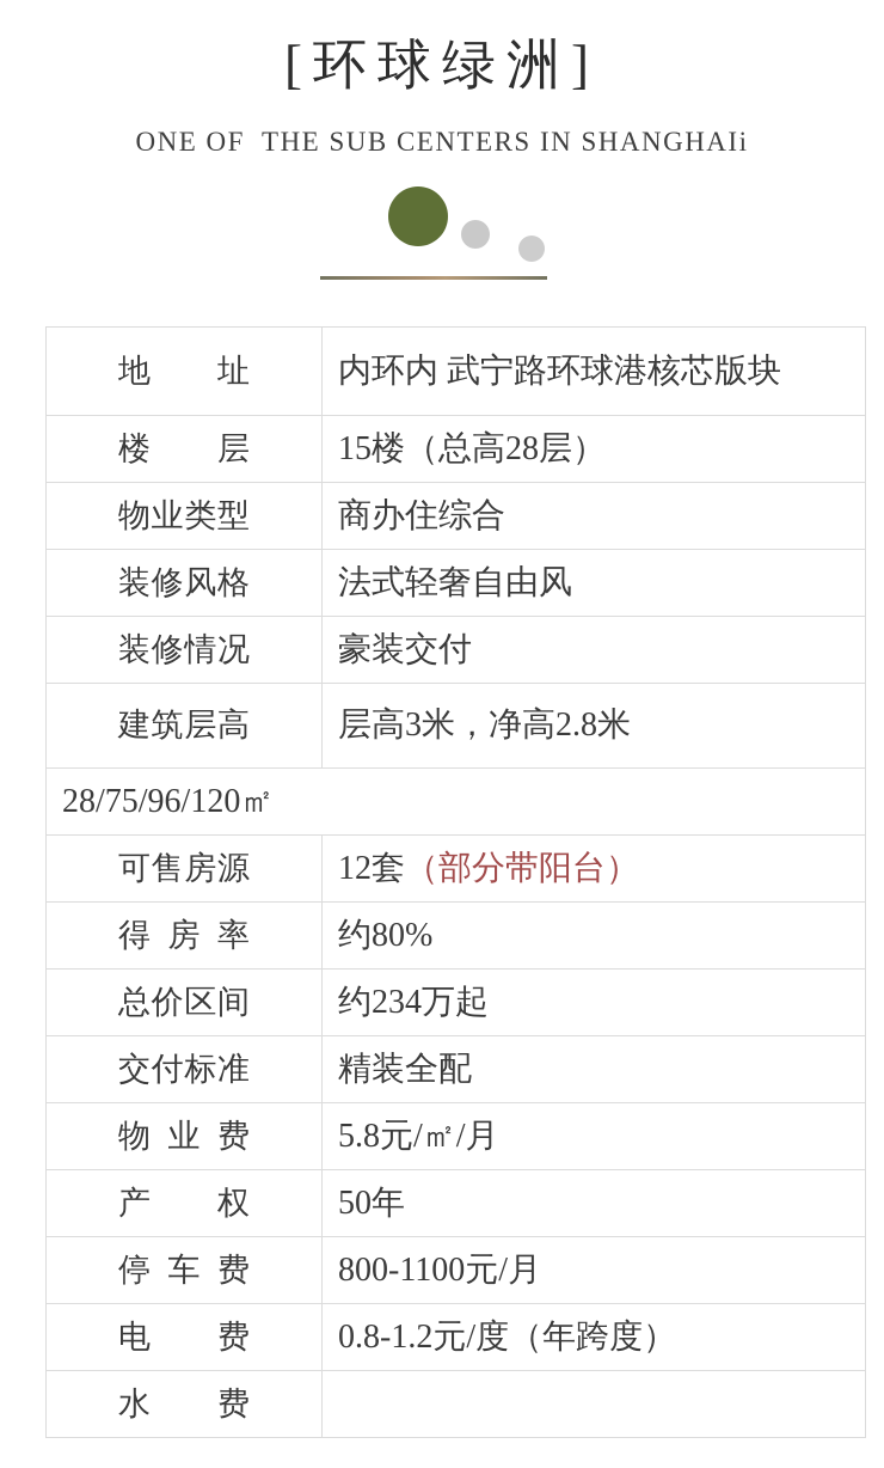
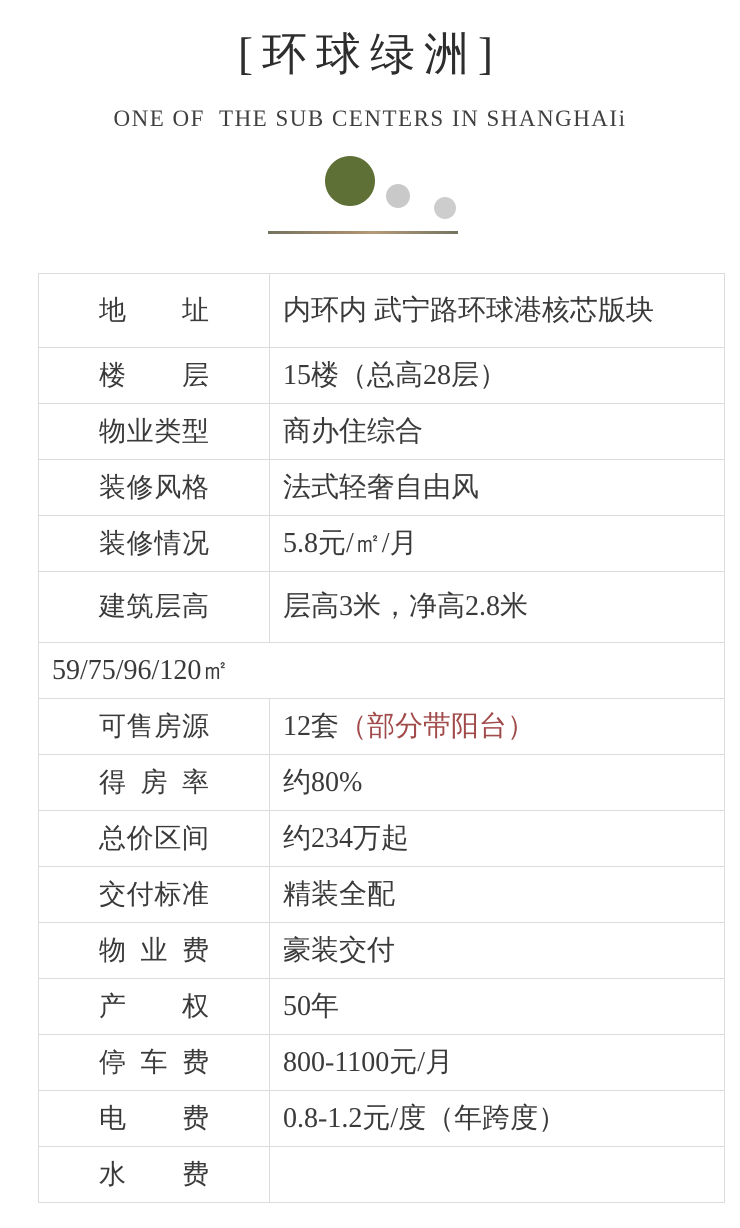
  [环球绿洲]
  ONE OF THE SUB CENTERS IN SHANGHAIi
  地址
  内环内 武宁路环球港核芯版块
  楼层
  15楼（总高28层）
  物业类型
  商办住综合
  装修风格
  法式轻奢自由风
  装修情况
- 豪装交付
+ 5.8元/㎡/月
  建筑层高
  层高3米，净高2.8米
- 28/75/96/120㎡
+ 59/75/96/120㎡
  可售房源
  12套
  （部分带阳台）
  得房率
  约80%
  总价区间
  约234万起
  交付标准
  精装全配
  物业费
- 5.8元/㎡/月
+ 豪装交付
  产权
  50年
  停车费
  800-1100元/月
  电费
  0.8-1.2元/度（年跨度）
  水费
